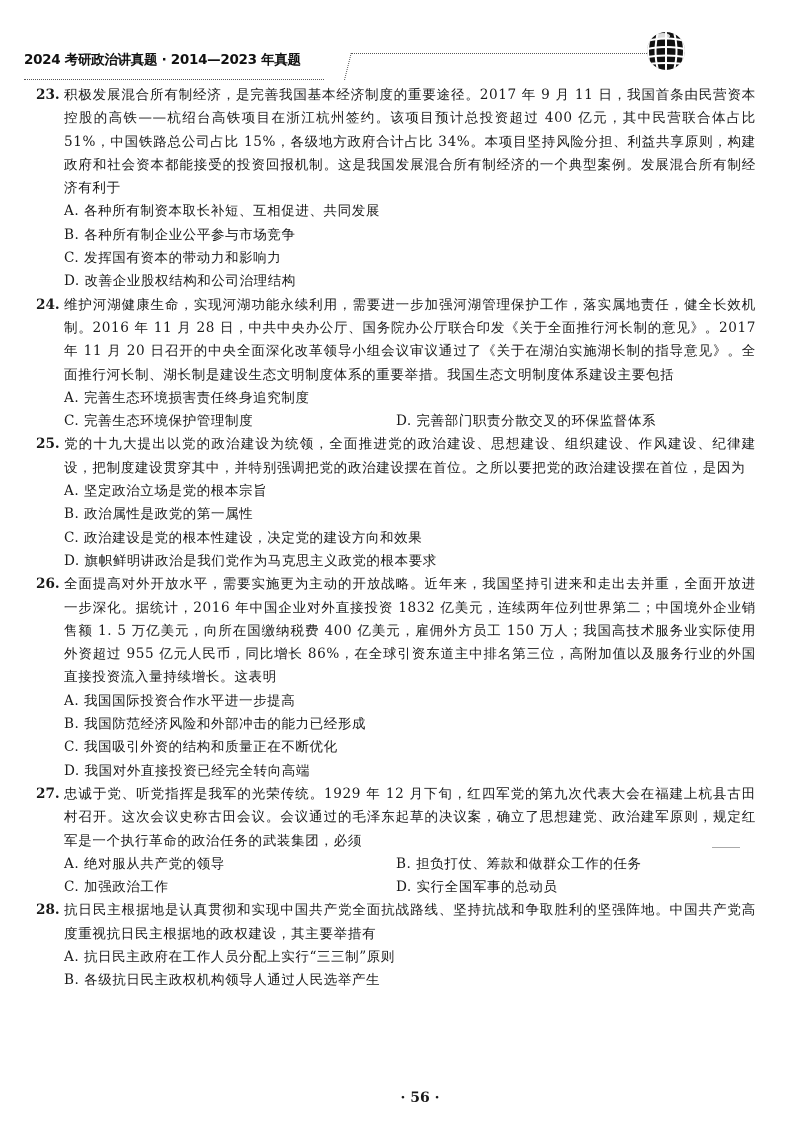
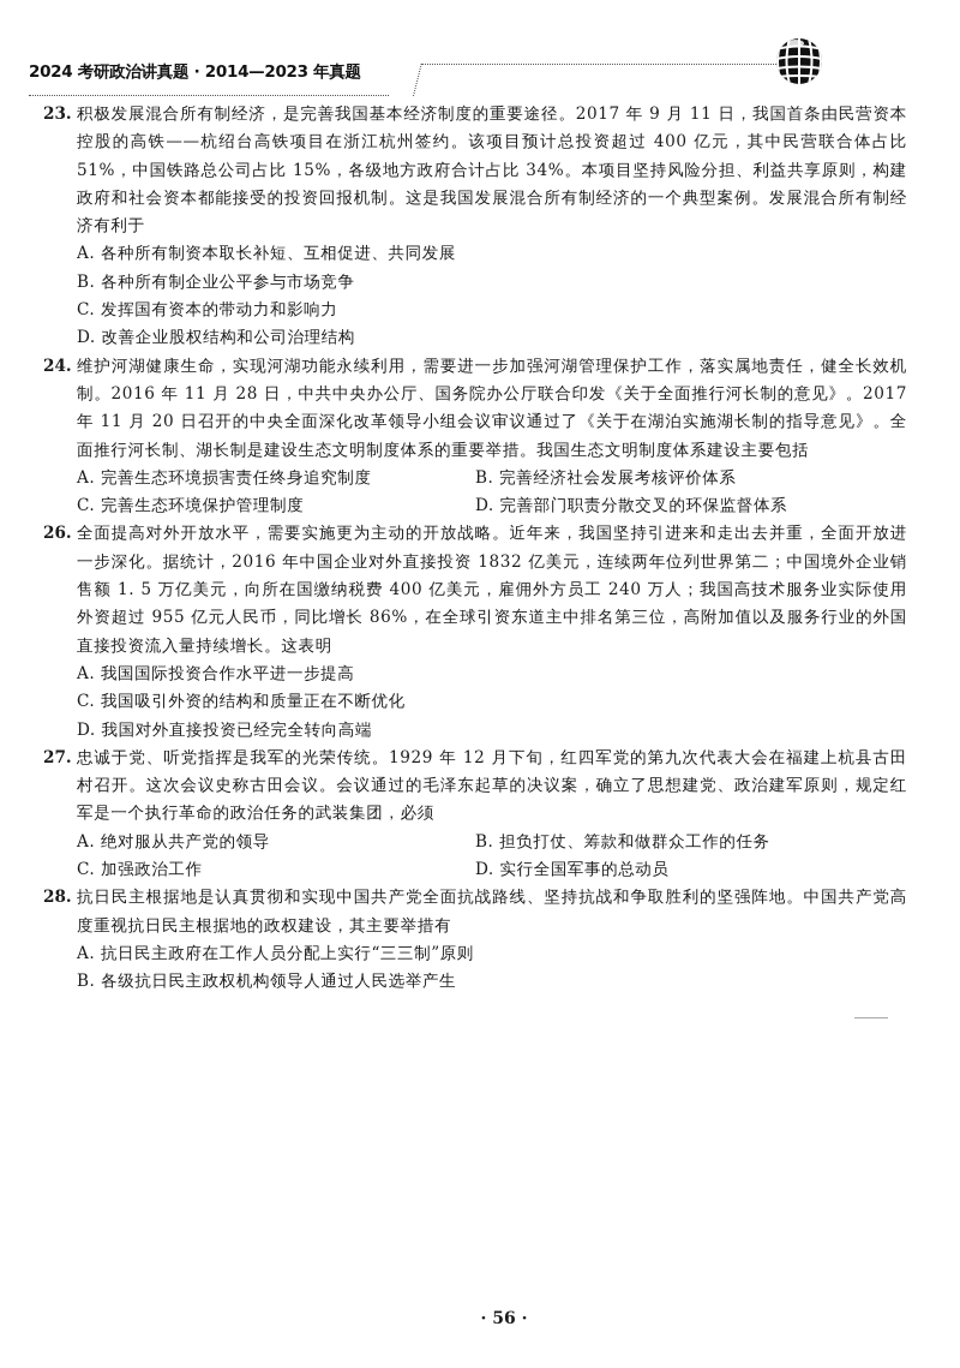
  2024 考研政治讲真题 · 2014—2023 年真题
  23.
  积极发展混合所有制经济，是完善我国基本经济制度的重要途径。2017 年 9 月 11 日，我国首条由民营资本控股的高铁——杭绍台高铁项目在浙江杭州签约。该项目预计总投资超过 400 亿元，其中民营联合体占比 51%，中国铁路总公司占比 15%，各级地方政府合计占比 34%。本项目坚持风险分担、利益共享原则，构建政府和社会资本都能接受的投资回报机制。这是我国发展混合所有制经济的一个典型案例。发展混合所有制经济有利于
  A. 各种所有制资本取长补短、互相促进、共同发展
  B. 各种所有制企业公平参与市场竞争
  C. 发挥国有资本的带动力和影响力
  D. 改善企业股权结构和公司治理结构
  24.
  维护河湖健康生命，实现河湖功能永续利用，需要进一步加强河湖管理保护工作，落实属地责任，健全长效机制。2016 年 11 月 28 日，中共中央办公厅、国务院办公厅联合印发《关于全面推行河长制的意见》。2017 年 11 月 20 日召开的中央全面深化改革领导小组会议审议通过了《关于在湖泊实施湖长制的指导意见》。全面推行河长制、湖长制是建设生态文明制度体系的重要举措。我国生态文明制度体系建设主要包括
  A. 完善生态环境损害责任终身追究制度
+ B. 完善经济社会发展考核评价体系
  C. 完善生态环境保护管理制度
  D. 完善部门职责分散交叉的环保监督体系
- 25.
- 党的十九大提出以党的政治建设为统领，全面推进党的政治建设、思想建设、组织建设、作风建设、纪律建设，把制度建设贯穿其中，并特别强调把党的政治建设摆在首位。之所以要把党的政治建设摆在首位，是因为
- A. 坚定政治立场是党的根本宗旨
- B. 政治属性是政党的第一属性
- C. 政治建设是党的根本性建设，决定党的建设方向和效果
- D. 旗帜鲜明讲政治是我们党作为马克思主义政党的根本要求
  26.
- 全面提高对外开放水平，需要实施更为主动的开放战略。近年来，我国坚持引进来和走出去并重，全面开放进一步深化。据统计，2016 年中国企业对外直接投资 1832 亿美元，连续两年位列世界第二；中国境外企业销售额 1. 5 万亿美元，向所在国缴纳税费 400 亿美元，雇佣外方员工 150 万人；我国高技术服务业实际使用外资超过 955 亿元人民币，同比增长 86%，在全球引资东道主中排名第三位，高附加值以及服务行业的外国直接投资流入量持续增长。这表明
+ 全面提高对外开放水平，需要实施更为主动的开放战略。近年来，我国坚持引进来和走出去并重，全面开放进一步深化。据统计，2016 年中国企业对外直接投资 1832 亿美元，连续两年位列世界第二；中国境外企业销售额 1. 5 万亿美元，向所在国缴纳税费 400 亿美元，雇佣外方员工 240 万人；我国高技术服务业实际使用外资超过 955 亿元人民币，同比增长 86%，在全球引资东道主中排名第三位，高附加值以及服务行业的外国直接投资流入量持续增长。这表明
  A. 我国国际投资合作水平进一步提高
- B. 我国防范经济风险和外部冲击的能力已经形成
  C. 我国吸引外资的结构和质量正在不断优化
  D. 我国对外直接投资已经完全转向高端
  27.
  忠诚于党、听党指挥是我军的光荣传统。1929 年 12 月下旬，红四军党的第九次代表大会在福建上杭县古田村召开。这次会议史称古田会议。会议通过的毛泽东起草的决议案，确立了思想建党、政治建军原则，规定红军是一个执行革命的政治任务的武装集团，必须
  A. 绝对服从共产党的领导
  B. 担负打仗、筹款和做群众工作的任务
  C. 加强政治工作
  D. 实行全国军事的总动员
  28.
  抗日民主根据地是认真贯彻和实现中国共产党全面抗战路线、坚持抗战和争取胜利的坚强阵地。中国共产党高度重视抗日民主根据地的政权建设，其主要举措有
  A. 抗日民主政府在工作人员分配上实行“三三制”原则
  B. 各级抗日民主政权机构领导人通过人民选举产生
  · 56 ·
